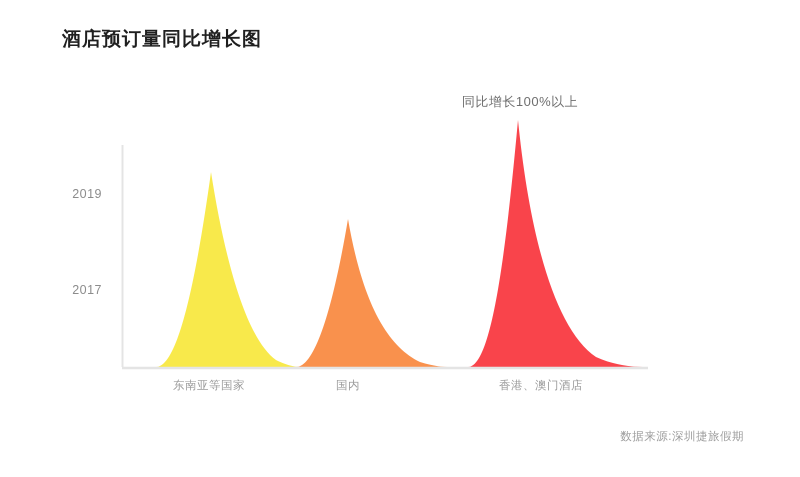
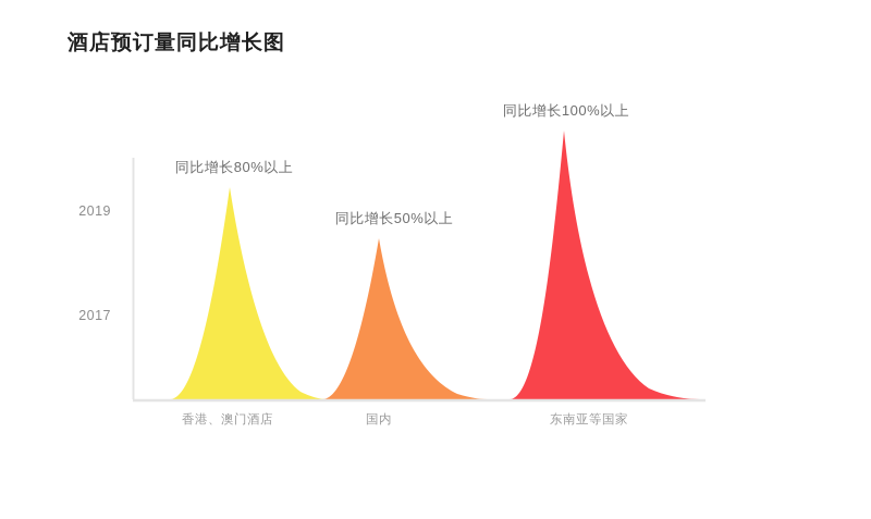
  酒店预订量同比增长图
  2019
  2017
- 东南亚等国家
+ 香港、澳门酒店
  国内
- 香港、澳门酒店
+ 东南亚等国家
+ 同比增长80%以上
+ 同比增长50%以上
  同比增长100%以上
- 数据来源:深圳捷旅假期
